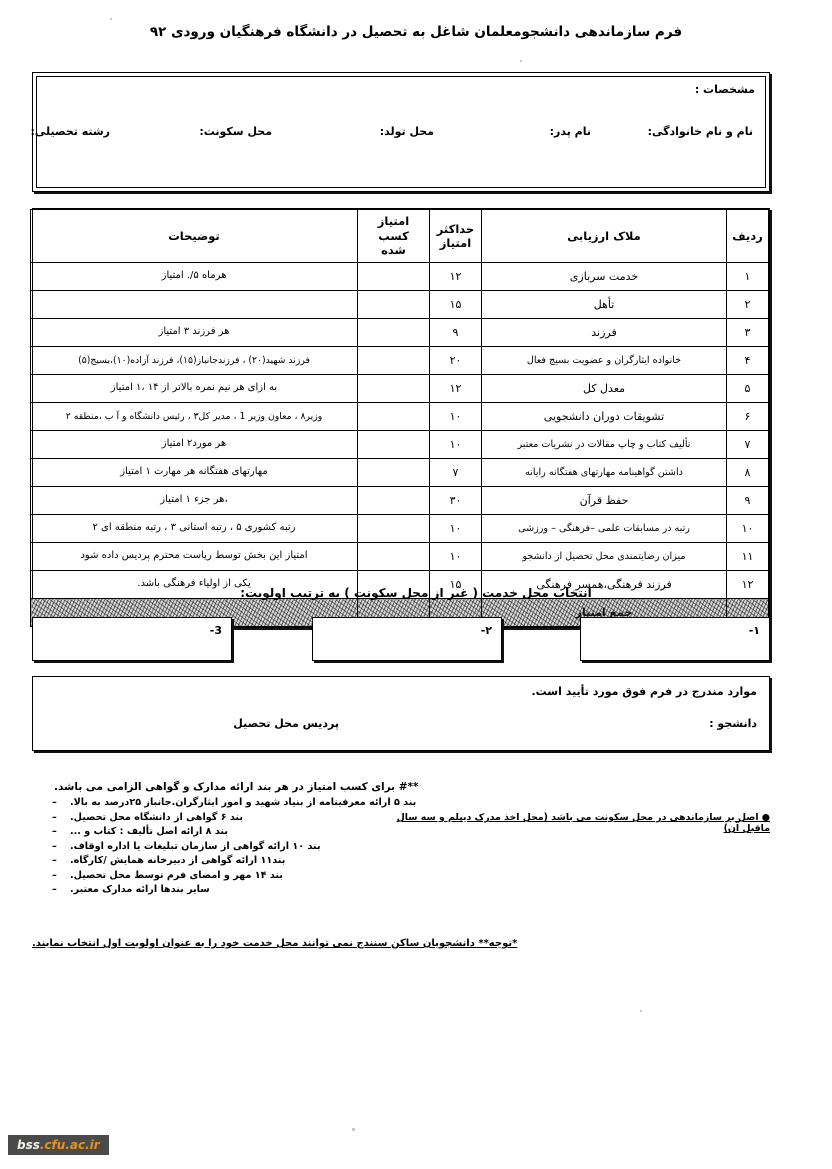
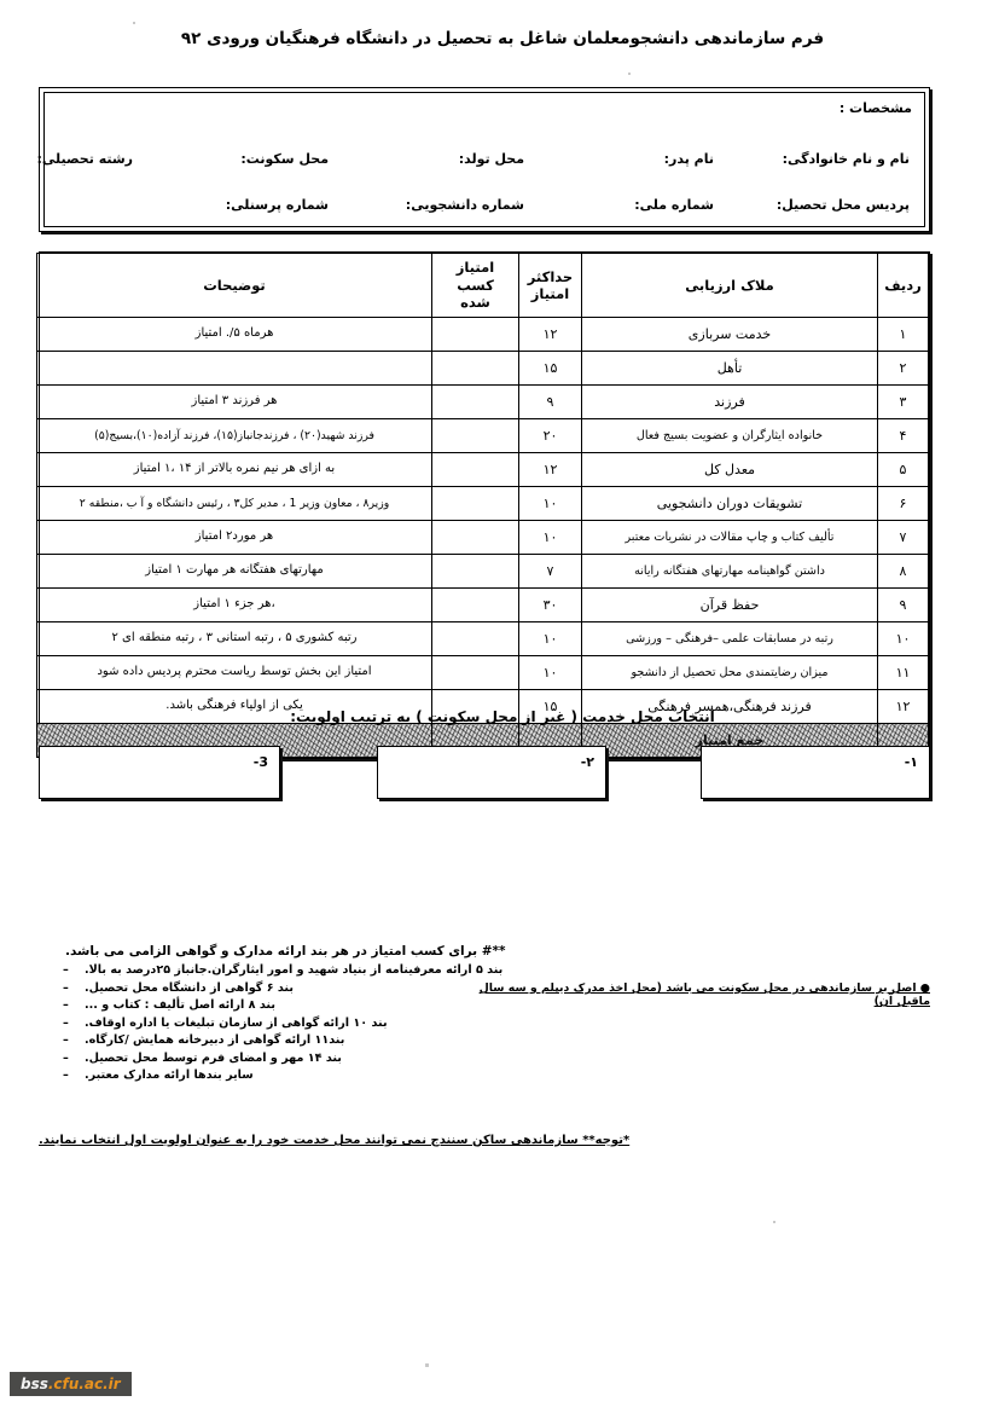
  فرم سازماندهی دانشجومعلمان شاغل به تحصیل در دانشگاه فرهنگیان ورودی ۹۲
  مشخصات :
  نام و نام خانوادگی:
  نام پدر:
  محل تولد:
  محل سکونت:
  رشته تحصیلی:
+ پردیس محل تحصیل:
+ شماره ملی:
+ شماره دانشجویی:
+ شماره پرسنلی:
  ردیف	ملاک ارزیابی	حداکثر امتیاز	امتیاز کسب شده	توضیحات
  ۱	خدمت سربازی	۱۲		هرماه ۵/. امتیاز
  ۲	تأهل	۱۵
  ۳	فرزند	۹		هر فرزند ۳ امتیاز
  ۴	خانواده ایثارگران و عضویت بسیج فعال	۲۰		فرزند شهید(۲۰) ، فرزندجانباز(۱۵)، فرزند آزاده(۱۰)،بسیج(۵)
  ۵	معدل کل	۱۲		به ازای هر نیم نمره بالاتر از ۱۴ ،۱ امتیاز
  ۶	تشویقات دوران دانشجویی	۱۰		وزیر۸ ، معاون وزیر 1 ، مدیر کل۳ ، رئیس دانشگاه و آ ب ،منطقه ۲
  ۷	تألیف کتاب و چاپ مقالات در نشریات معتبر	۱۰		هر مورد۲ امتیاز
  ۸	داشتن گواهینامه مهارتهای هفتگانه رایانه	۷		مهارتهای هفتگانه هر مهارت ۱ امتیاز
  ۹	حفظ قرآن	۳۰		،هر جزء ۱ امتیاز
  ۱۰	رتبه در مسابقات علمی –فرهنگی – ورزشی	۱۰		رتبه کشوری ۵ ، رتبه استانی ۳ ، رتبه منطقه ای ۲
  ۱۱	میزان رضایتمندی محل تحصیل از دانشجو	۱۰		امتیاز این بخش توسط ریاست محترم پردیس داده شود
  ۱۲	فرزند فرهنگی،همسر فرهنگی	۱۵		یکی از اولیاء فرهنگی باشد.
  	جمع امتیاز
  انتخاب محل خدمت ( غیر از محل سکونت ) به ترتیب اولویت:
  ۱-
  ۲-
  3-
- موارد مندرج در فرم فوق مورد تأیید است.
- دانشجو :
- پردیس محل تحصیل
  **# برای کسب امتیاز در هر بند ارائه مدارک و گواهی الزامی می باشد.
  بند ۵ ارائه معرفینامه از بنیاد شهید و امور ایثارگران.جانباز ۲۵درصد به بالا.
  بند ۶ گواهی از دانشگاه محل تحصیل.
  بند ۸ ارائه اصل تألیف : کتاب و ...
  بند ۱۰ ارائه گواهی از سازمان تبلیغات یا اداره اوقاف.
  بند۱۱ ارائه گواهی از دبیرخانه همایش /کارگاه.
  بند ۱۴ مهر و امضای فرم توسط محل تحصیل.
  سایر بندها ارائه مدارک معتبر.
  ● اصل بر سازماندهی در محل سکونت می باشد (محل اخذ مدرک دیپلم و سه سال ماقبل آن)
- *توجه** دانشجویان ساکن سنندج نمی توانند محل خدمت خود را به عنوان اولویت اول انتخاب نمایند.
+ *توجه** سازماندهی ساکن سنندج نمی توانند محل خدمت خود را به عنوان اولویت اول انتخاب نمایند.
  bss.cfu.ac.ir
